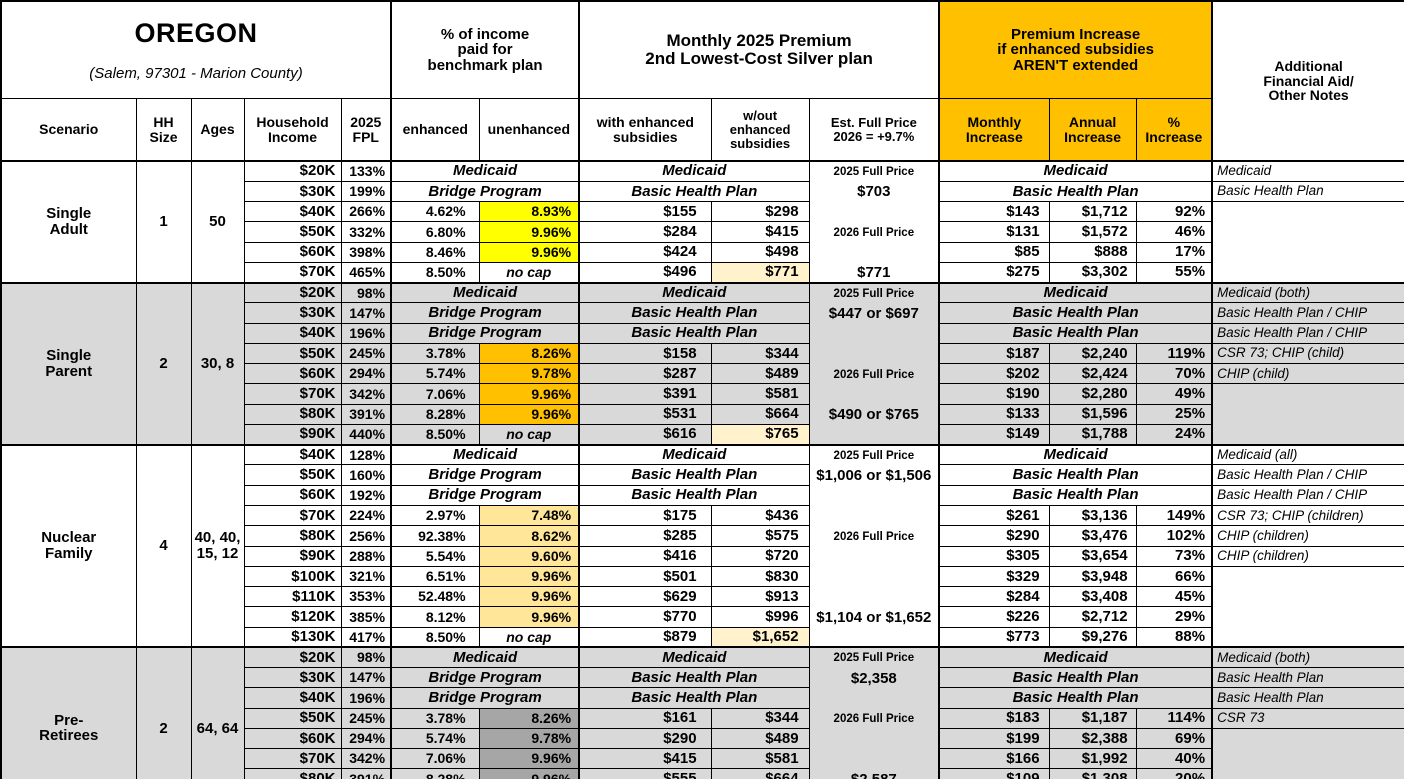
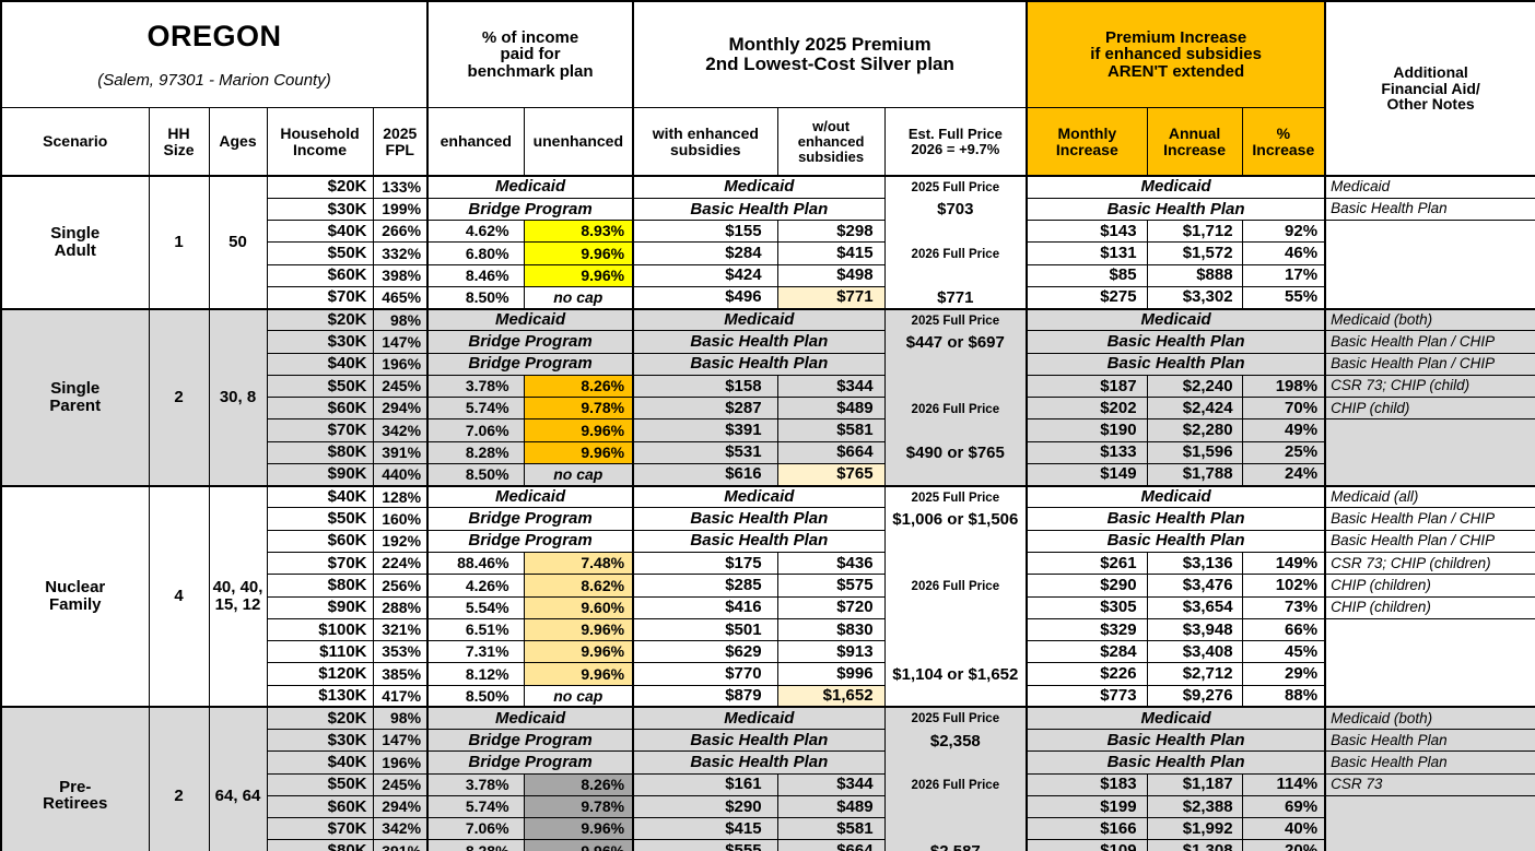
  OREGON (Salem, 97301 - Marion County)	% of income paid for benchmark plan	Monthly 2025 Premium 2nd Lowest-Cost Silver plan	Premium Increase if enhanced subsidies AREN'T extended	Additional Financial Aid/ Other Notes
  Scenario	HH Size	Ages	Household Income	2025 FPL	enhanced	unenhanced	with enhanced subsidies	w/out enhanced subsidies	Est. Full Price 2026 = +9.7%	Monthly Increase	Annual Increase	% Increase
  Single Adult	1	50	$20K	133%	Medicaid	Medicaid	2025 Full Price$7032026 Full Price$771	Medicaid	Medicaid
  $30K	199%	Bridge Program	Basic Health Plan	Basic Health Plan	Basic Health Plan
  $40K	266%	4.62%	8.93%	$155	$298	$143	$1,712	92%
  $50K	332%	6.80%	9.96%	$284	$415	$131	$1,572	46%
  $60K	398%	8.46%	9.96%	$424	$498	$85	$888	17%
  $70K	465%	8.50%	no cap	$496	$771	$275	$3,302	55%
  Single Parent	2	30, 8	$20K	98%	Medicaid	Medicaid	2025 Full Price$447 or $6972026 Full Price$490 or $765	Medicaid	Medicaid (both)
  $30K	147%	Bridge Program	Basic Health Plan	Basic Health Plan	Basic Health Plan / CHIP
  $40K	196%	Bridge Program	Basic Health Plan	Basic Health Plan	Basic Health Plan / CHIP
- $50K	245%	3.78%	8.26%	$158	$344	$187	$2,240	119%	CSR 73; CHIP (child)
+ $50K	245%	3.78%	8.26%	$158	$344	$187	$2,240	198%	CSR 73; CHIP (child)
  $60K	294%	5.74%	9.78%	$287	$489	$202	$2,424	70%	CHIP (child)
  $70K	342%	7.06%	9.96%	$391	$581	$190	$2,280	49%
  $80K	391%	8.28%	9.96%	$531	$664	$133	$1,596	25%
  $90K	440%	8.50%	no cap	$616	$765	$149	$1,788	24%
  Nuclear Family	4	40, 40, 15, 12	$40K	128%	Medicaid	Medicaid	2025 Full Price$1,006 or $1,5062026 Full Price$1,104 or $1,652	Medicaid	Medicaid (all)
  $50K	160%	Bridge Program	Basic Health Plan	Basic Health Plan	Basic Health Plan / CHIP
  $60K	192%	Bridge Program	Basic Health Plan	Basic Health Plan	Basic Health Plan / CHIP
- $70K	224%	2.97%	7.48%	$175	$436	$261	$3,136	149%	CSR 73; CHIP (children)
+ $70K	224%	88.46%	7.48%	$175	$436	$261	$3,136	149%	CSR 73; CHIP (children)
- $80K	256%	92.38%	8.62%	$285	$575	$290	$3,476	102%	CHIP (children)
+ $80K	256%	4.26%	8.62%	$285	$575	$290	$3,476	102%	CHIP (children)
  $90K	288%	5.54%	9.60%	$416	$720	$305	$3,654	73%	CHIP (children)
  $100K	321%	6.51%	9.96%	$501	$830	$329	$3,948	66%
- $110K	353%	52.48%	9.96%	$629	$913	$284	$3,408	45%
+ $110K	353%	7.31%	9.96%	$629	$913	$284	$3,408	45%
  $120K	385%	8.12%	9.96%	$770	$996	$226	$2,712	29%
  $130K	417%	8.50%	no cap	$879	$1,652	$773	$9,276	88%
  Pre- Retirees	2	64, 64	$20K	98%	Medicaid	Medicaid	2025 Full Price$2,3582026 Full Price	Medicaid	Medicaid (both)
  $30K	147%	Bridge Program	Basic Health Plan	Basic Health Plan	Basic Health Plan
  $40K	196%	Bridge Program	Basic Health Plan	Basic Health Plan	Basic Health Plan
  $50K	245%	3.78%	8.26%	$161	$344	$183	$1,187	114%	CSR 73
  $60K	294%	5.74%	9.78%	$290	$489	$199	$2,388	69%
  $70K	342%	7.06%	9.96%	$415	$581	$166	$1,992	40%
